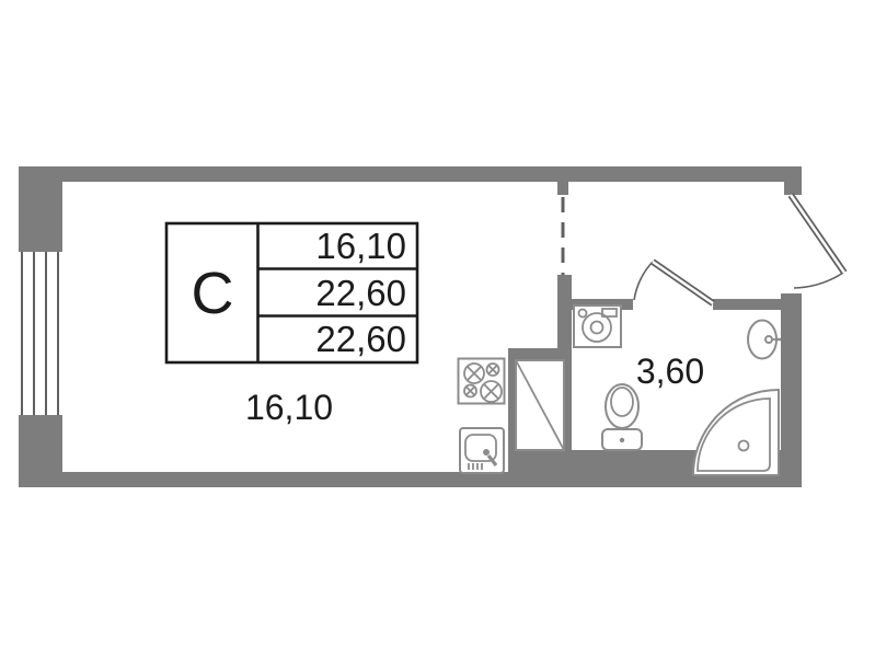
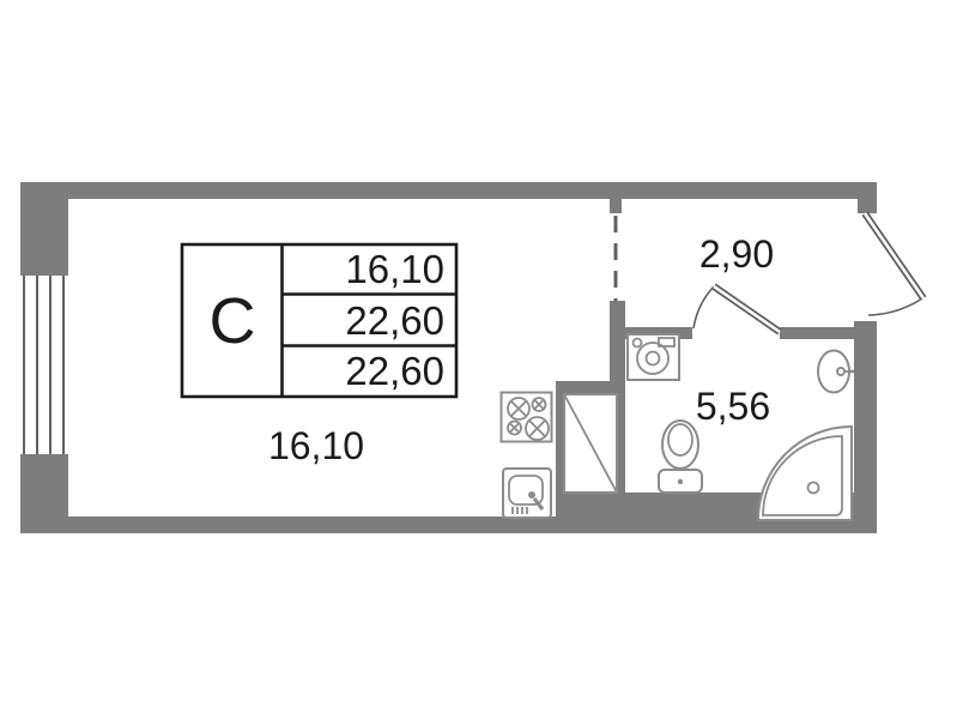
  С
  16,10
  22,60
  22,60
  16,10
+ 2,90
- 3,60
+ 5,56
